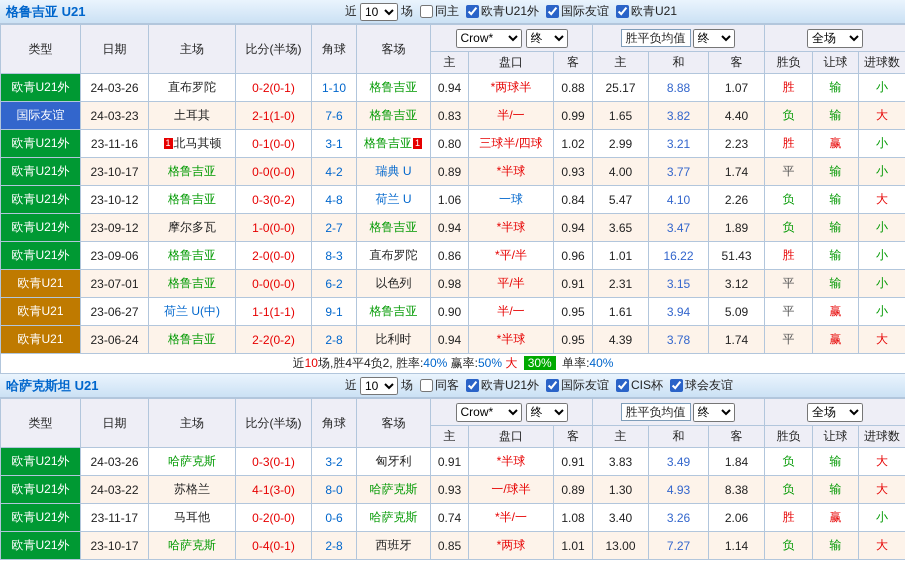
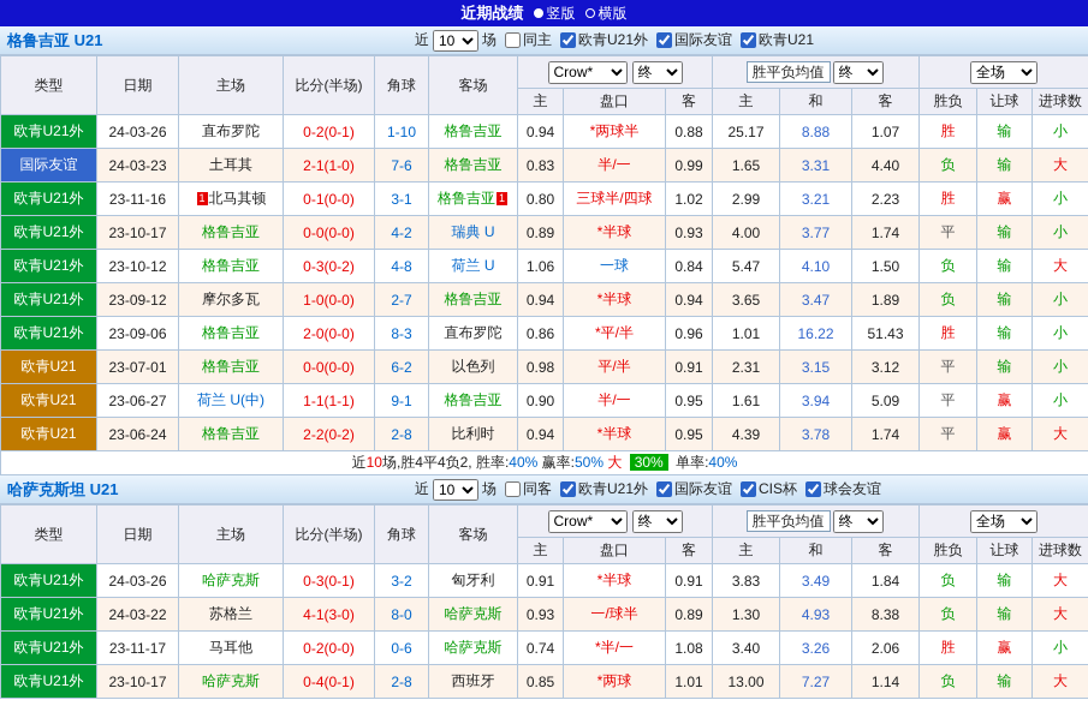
+ 近期战绩
+ 竖版
+ 横版
  格鲁吉亚 U21
  近
  10
  场
  同主
  欧青U21外
  国际友谊
  欧青U21
  类型	日期	主场	比分(半场)	角球	客场	Crow* 终	胜平负均值 终	全场
  主	盘口	客	主	和	客	胜负	让球	进球数
  欧青U21外	24-03-26	直布罗陀	0-2(0-1)	1-10	格鲁吉亚	0.94	*两球半	0.88	25.17	8.88	1.07	胜	输	小
- 国际友谊	24-03-23	土耳其	2-1(1-0)	7-6	格鲁吉亚	0.83	半/一	0.99	1.65	3.82	4.40	负	输	大
+ 国际友谊	24-03-23	土耳其	2-1(1-0)	7-6	格鲁吉亚	0.83	半/一	0.99	1.65	3.31	4.40	负	输	大
  欧青U21外	23-11-16	1 北马其顿	0-1(0-0)	3-1	格鲁吉亚 1	0.80	三球半/四球	1.02	2.99	3.21	2.23	胜	赢	小
  欧青U21外	23-10-17	格鲁吉亚	0-0(0-0)	4-2	瑞典 U	0.89	*半球	0.93	4.00	3.77	1.74	平	输	小
- 欧青U21外	23-10-12	格鲁吉亚	0-3(0-2)	4-8	荷兰 U	1.06	一球	0.84	5.47	4.10	2.26	负	输	大
+ 欧青U21外	23-10-12	格鲁吉亚	0-3(0-2)	4-8	荷兰 U	1.06	一球	0.84	5.47	4.10	1.50	负	输	大
  欧青U21外	23-09-12	摩尔多瓦	1-0(0-0)	2-7	格鲁吉亚	0.94	*半球	0.94	3.65	3.47	1.89	负	输	小
  欧青U21外	23-09-06	格鲁吉亚	2-0(0-0)	8-3	直布罗陀	0.86	*平/半	0.96	1.01	16.22	51.43	胜	输	小
  欧青U21	23-07-01	格鲁吉亚	0-0(0-0)	6-2	以色列	0.98	平/半	0.91	2.31	3.15	3.12	平	输	小
  欧青U21	23-06-27	荷兰 U(中)	1-1(1-1)	9-1	格鲁吉亚	0.90	半/一	0.95	1.61	3.94	5.09	平	赢	小
  欧青U21	23-06-24	格鲁吉亚	2-2(0-2)	2-8	比利时	0.94	*半球	0.95	4.39	3.78	1.74	平	赢	大
  近10场,胜4平4负2, 胜率:40% 赢率:50% 大 30% 单率:40%
  哈萨克斯坦 U21
  近
  10
  场
  同客
  欧青U21外
  国际友谊
  CIS杯
  球会友谊
  类型	日期	主场	比分(半场)	角球	客场	Crow* 终	胜平负均值 终	全场
  主	盘口	客	主	和	客	胜负	让球	进球数
  欧青U21外	24-03-26	哈萨克斯	0-3(0-1)	3-2	匈牙利	0.91	*半球	0.91	3.83	3.49	1.84	负	输	大
  欧青U21外	24-03-22	苏格兰	4-1(3-0)	8-0	哈萨克斯	0.93	一/球半	0.89	1.30	4.93	8.38	负	输	大
  欧青U21外	23-11-17	马耳他	0-2(0-0)	0-6	哈萨克斯	0.74	*半/一	1.08	3.40	3.26	2.06	胜	赢	小
  欧青U21外	23-10-17	哈萨克斯	0-4(0-1)	2-8	西班牙	0.85	*两球	1.01	13.00	7.27	1.14	负	输	大
